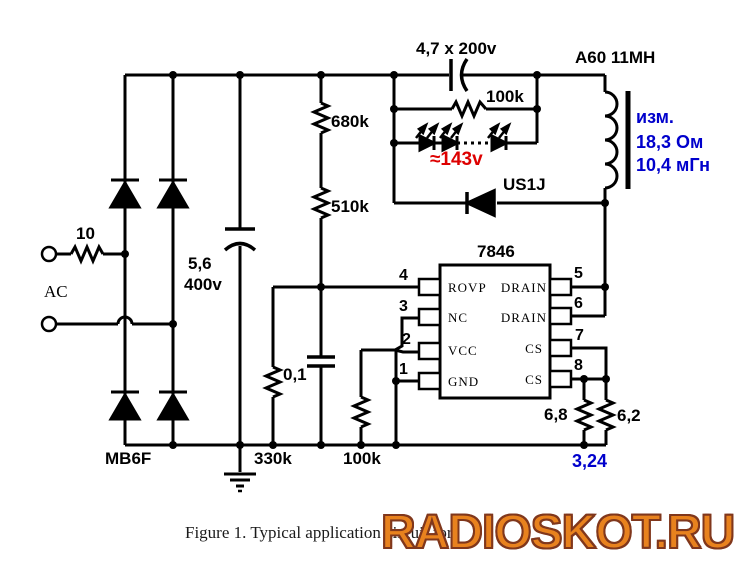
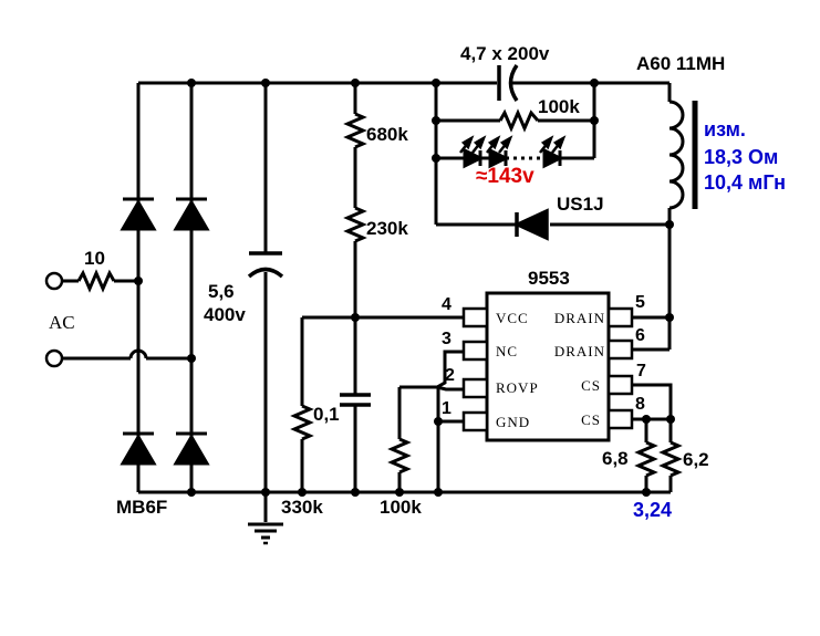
  4,7 x 200v
  А60 11МН
  100k
  изм.
  18,3 Ом
  10,4 мГн
  ≈143v
  US1J
  680k
- 510k
+ 230k
- 7846
+ 9553
  10
  AC
  5,6
  400v
  0,1
  MB6F
  330k
  100k
  6,8
  6,2
  3,24
  4
  3
  2
  1
  5
  6
  7
  8
- ROVP
+ VCC
  NC
- VCC
+ ROVP
  GND
  DRAIN
  DRAIN
  CS
  CS
- Figure 1. Typical application circuit for
- RADIOSKOT.RU
